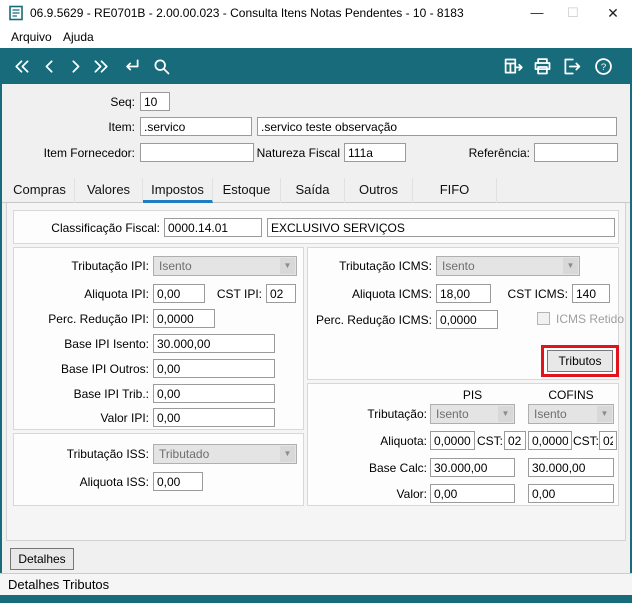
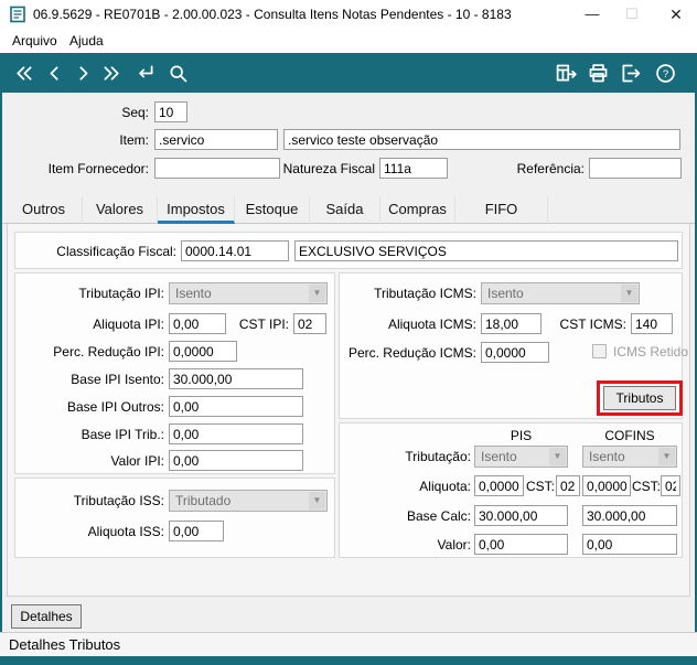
  06.9.5629 - RE0701B - 2.00.00.023 - Consulta Itens Notas Pendentes - 10 - 8183
  —
  ☐
  ✕
  Arquivo
  Ajuda
  ?
  Seq:
  10
  Item:
  .servico
  .servico teste observação
  Item Fornecedor:
  Natureza Fiscal
  111a
  Referência:
- Compras
+ Outros
  Valores
  Impostos
  Estoque
  Saída
- Outros
+ Compras
  FIFO
  Classificação Fiscal:
  0000.14.01
  EXCLUSIVO SERVIÇOS
  Tributação IPI:
  Isento
  ▼
  Aliquota IPI:
  0,00
  CST IPI:
  02
  Perc. Redução IPI:
  0,0000
  Base IPI Isento:
  30.000,00
  Base IPI Outros:
  0,00
  Base IPI Trib.:
  0,00
  Valor IPI:
  0,00
  Tributação ICMS:
  Isento
  ▼
  Aliquota ICMS:
  18,00
  CST ICMS:
  140
  Perc. Redução ICMS:
  0,0000
  ICMS Retido
  Tributos
  PIS
  COFINS
  Tributação:
  Isento
  ▼
  Isento
  ▼
  Aliquota:
  0,0000
  CST:
  02
  0,0000
  CST:
  Base Calc:
  30.000,00
  30.000,00
  Valor:
  0,00
  0,00
  Tributação ISS:
  Tributado
  ▼
  Aliquota ISS:
  0,00
  Detalhes
  Detalhes Tributos
